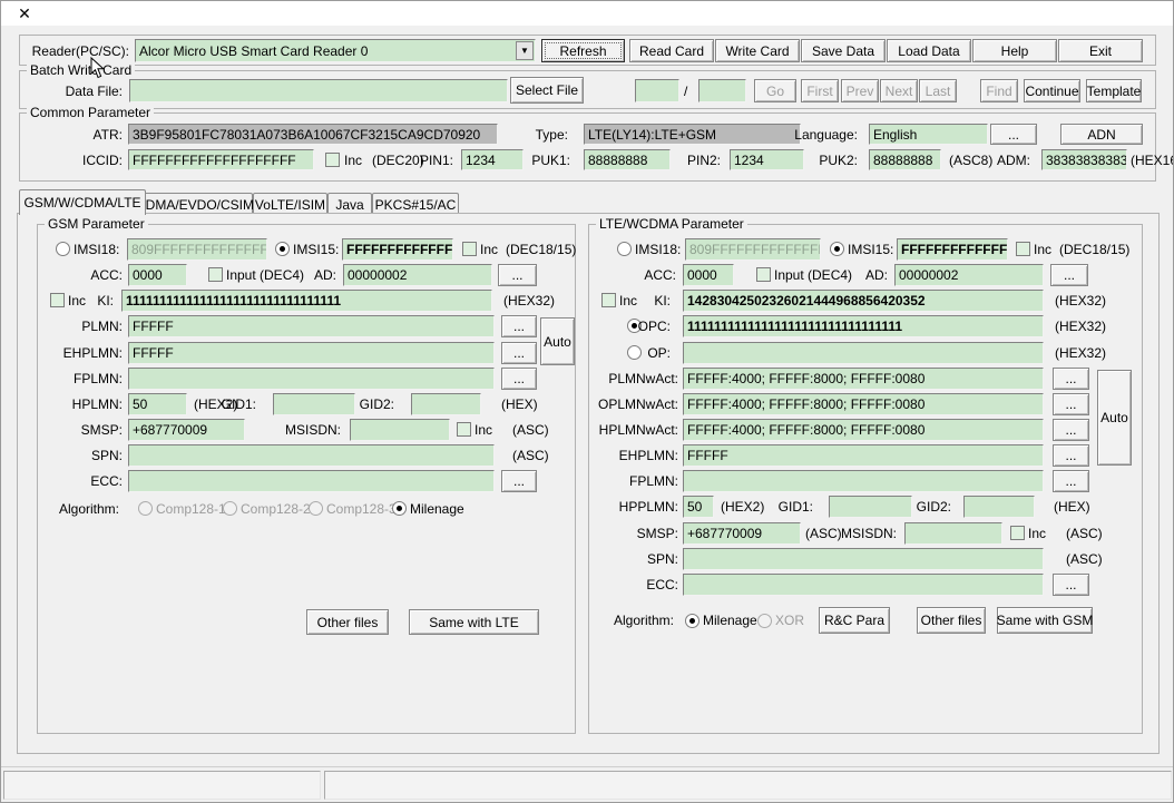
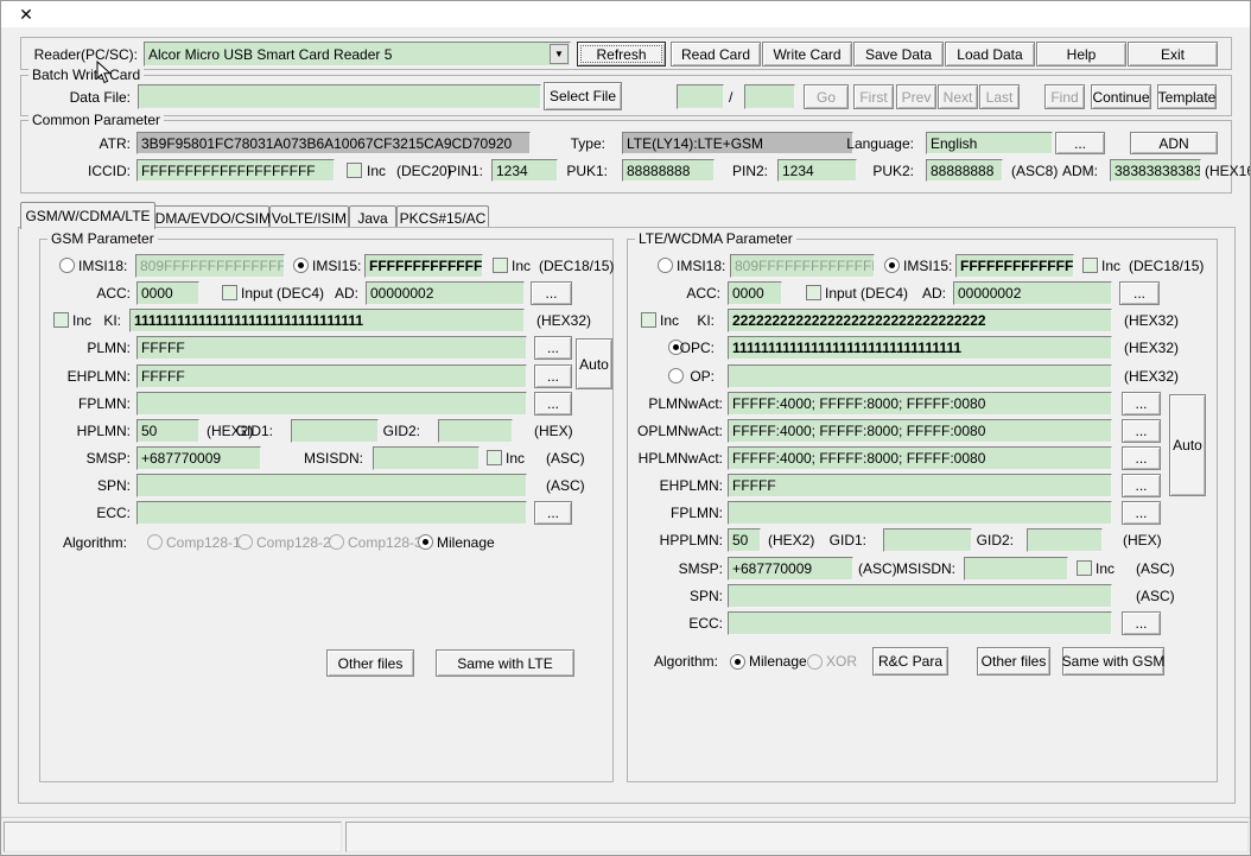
  ✕
  Reader(PC/SC):
- Alcor Micro USB Smart Card Reader 0
+ Alcor Micro USB Smart Card Reader 5
  ▼
  Refresh
  Read Card
  Write Card
  Save Data
  Load Data
  Help
  Exit
  Batch Writ Card
  Data File:
  Select File
  /
  Go
  First
  Prev
  Next
  Last
  Find
  Continue
  Template
  Common Parameter
  ATR:
  3B9F95801FC78031A073B6A10067CF3215CA9CD70920
  Type:
  LTE(LY14):LTE+GSM
  Language:
  English
  ...
  ADN
  ICCID:
  FFFFFFFFFFFFFFFFFFFF
  Inc
  (DEC20)
  PIN1:
  1234
  PUK1:
  88888888
  PIN2:
  1234
  PUK2:
  88888888
  (ASC8)
  ADM:
  GSM/W/CDMA/LTE
  DMA/EVDO/CSIM
  VoLTE/ISIM
  Java
  PKCS#15/AC
  GSM Parameter
  IMSI18:
  809FFFFFFFFFFFFFF
  IMSI15:
  FFFFFFFFFFFFF
  Inc
  (DEC18/15)
  ACC:
  0000
  Input (DEC4)
  AD:
  00000002
  ...
  Inc
  KI:
  11111111111111111111111111111111
  (HEX32)
  PLMN:
  FFFFF
  ...
  EHPLMN:
  FFFFF
  ...
  Auto
  FPLMN:
  ...
  HPLMN:
  50
  (HEX2)
  GID1:
  GID2:
  (HEX)
  SMSP:
  +687770009
  MSISDN:
  Inc
  (ASC)
  SPN:
  (ASC)
  ECC:
  ...
  Algorithm:
  Comp128-
  Comp128-2
  Comp128-
  Milenage
  Other files
  Same with LTE
  LTE/WCDMA Parameter
  IMSI18:
  809FFFFFFFFFFFFF
  IMSI15:
  FFFFFFFFFFFFF
  Inc
  (DEC18/15)
  ACC:
  0000
  Input (DEC4)
  AD:
  00000002
  ...
  Inc
  KI:
- 14283042502326021444968856420352
+ 22222222222222222222222222222222
  (HEX32)
  OPC:
  11111111111111111111111111111111
  (HEX32)
  OP:
  (HEX32)
  PLMNwAct:
  FFFFF:4000; FFFFF:8000; FFFFF:0080
  ...
  OPLMNwAct:
  FFFFF:4000; FFFFF:8000; FFFFF:0080
  ...
  HPLMNwAct:
  FFFFF:4000; FFFFF:8000; FFFFF:0080
  ...
  EHPLMN:
  FFFFF
  ...
  Auto
  FPLMN:
  ...
  HPPLMN:
  50
  (HEX2)
  GID1:
  GID2:
  (HEX)
  SMSP:
  +687770009
  (ASC)
  MSISDN:
  Inc
  (ASC)
  SPN:
  (ASC)
  ECC:
  ...
  Algorithm:
  Milenage
  XOR
  R&C Para
  Other files
  Same with GSM
